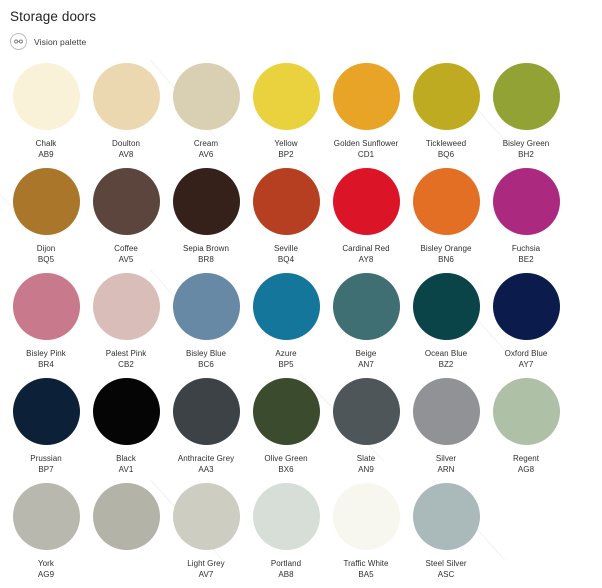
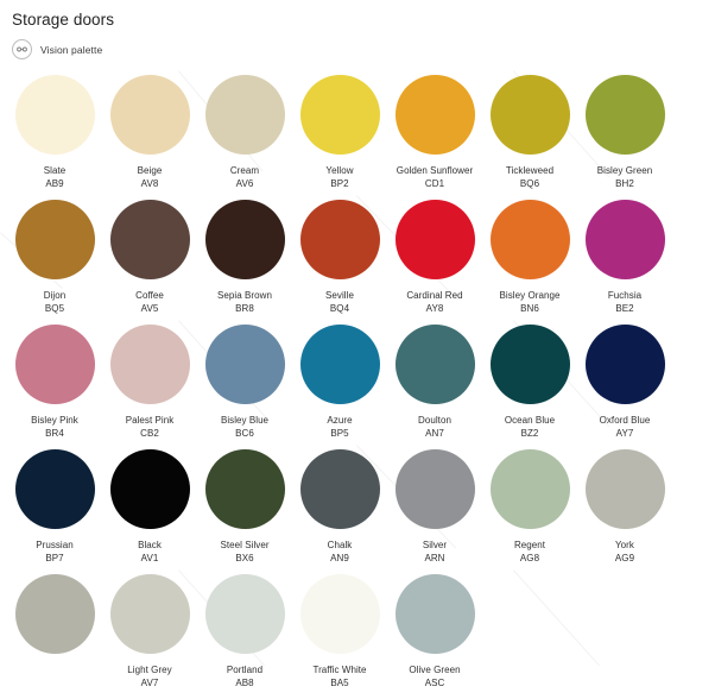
  Storage doors
  Vision palette
- Chalk
+ Slate
  AB9
- Doulton
+ Beige
  AV8
  Cream
  AV6
  Yellow
  BP2
  Golden Sunflower
  CD1
  Tickleweed
  BQ6
  Bisley Green
  BH2
  Dijon
  BQ5
  Coffee
  AV5
  Sepia Brown
  BR8
  Seville
  BQ4
  Cardinal Red
  AY8
  Bisley Orange
  BN6
  Fuchsia
  BE2
  Bisley Pink
  BR4
  Palest Pink
  CB2
  Bisley Blue
  BC6
  Azure
  BP5
- Beige
+ Doulton
  AN7
  Ocean Blue
  BZ2
  Oxford Blue
  AY7
  Prussian
  BP7
  Black
  AV1
- Anthracite Grey
- AA3
- Olive Green
+ Steel Silver
  BX6
- Slate
+ Chalk
  AN9
  Silver
  ARN
  Regent
  AG8
  York
  AG9
  Light Grey
  AV7
  Portland
  AB8
  Traffic White
  BA5
- Steel Silver
+ Olive Green
  ASC
